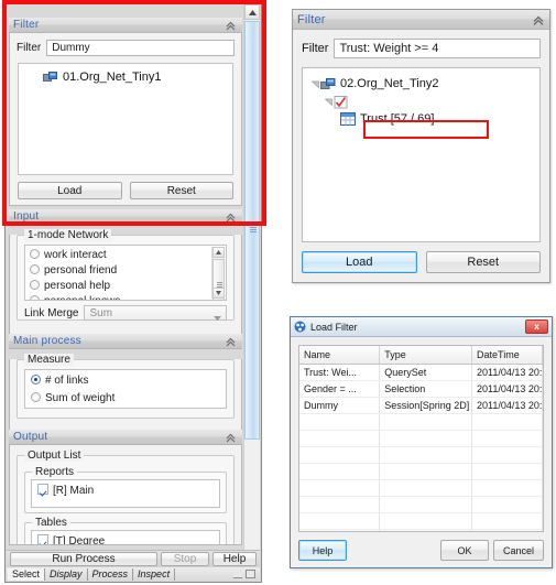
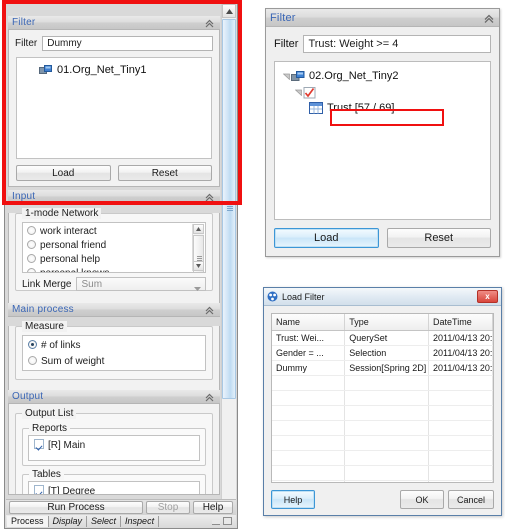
  Filter
  Filter
  Dummy
  01.Org_Net_Tiny1
  Load
  Reset
  Input
  1-mode Network
  work interact
  personal friend
  personal help
  Link Merge
  Sum
  Main process
  Measure
  # of links
  Sum of weight
  Output
  Output List
  Reports
  [R] Main
  Tables
  [T] Degree
  Run Process
  Stop
  Help
- Select
+ Process
  Display
- Process
+ Select
  Inspect
  Filter
  Filter
  Trust: Weight >= 4
  02.Org_Net_Tiny2
  Trust [57 / 69]
  Load
  Reset
  Load Filter
  x
  Name	Type	DateTime
  Trust: Wei...	QuerySet	2011/04/13 20:
  Gender = ...	Selection	2011/04/13 20:
  Dummy	Session[Spring 2D]	2011/04/13 20:
  Help
  OK
  Cancel
